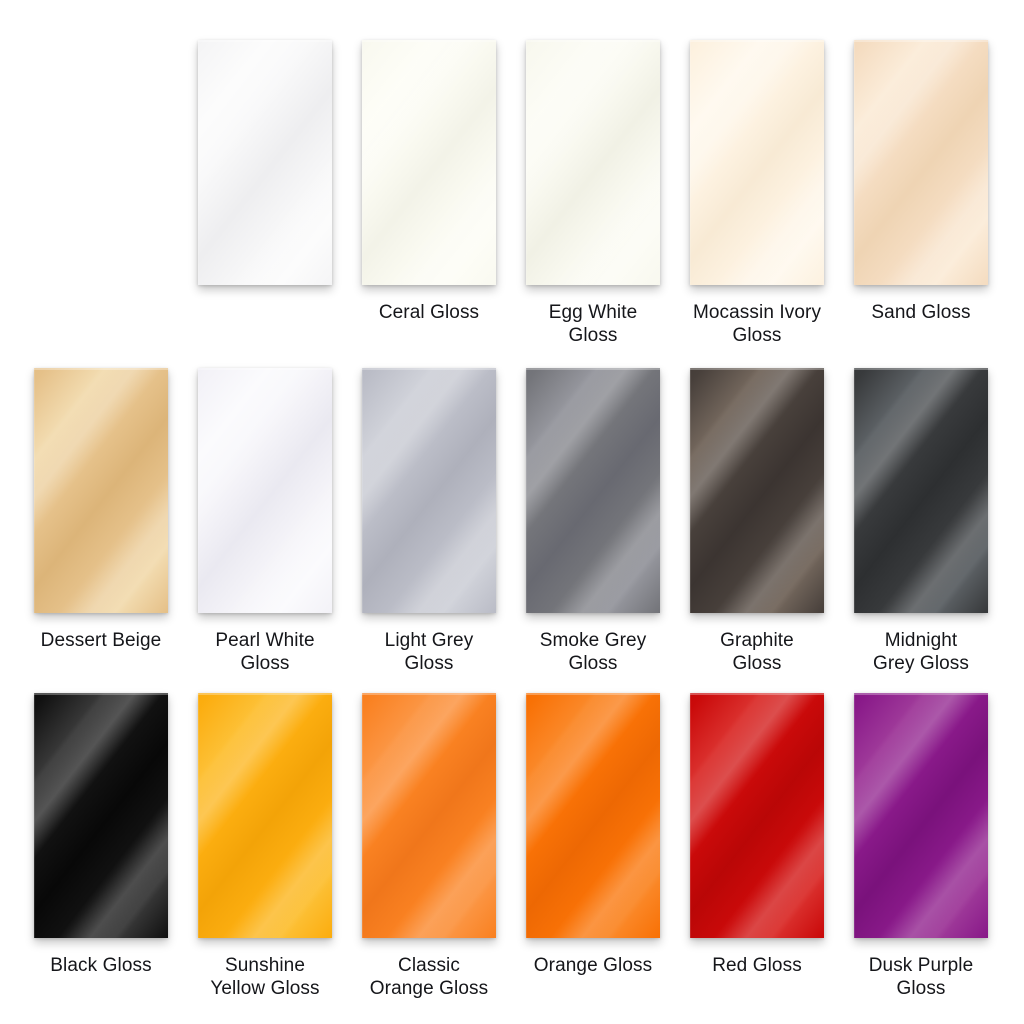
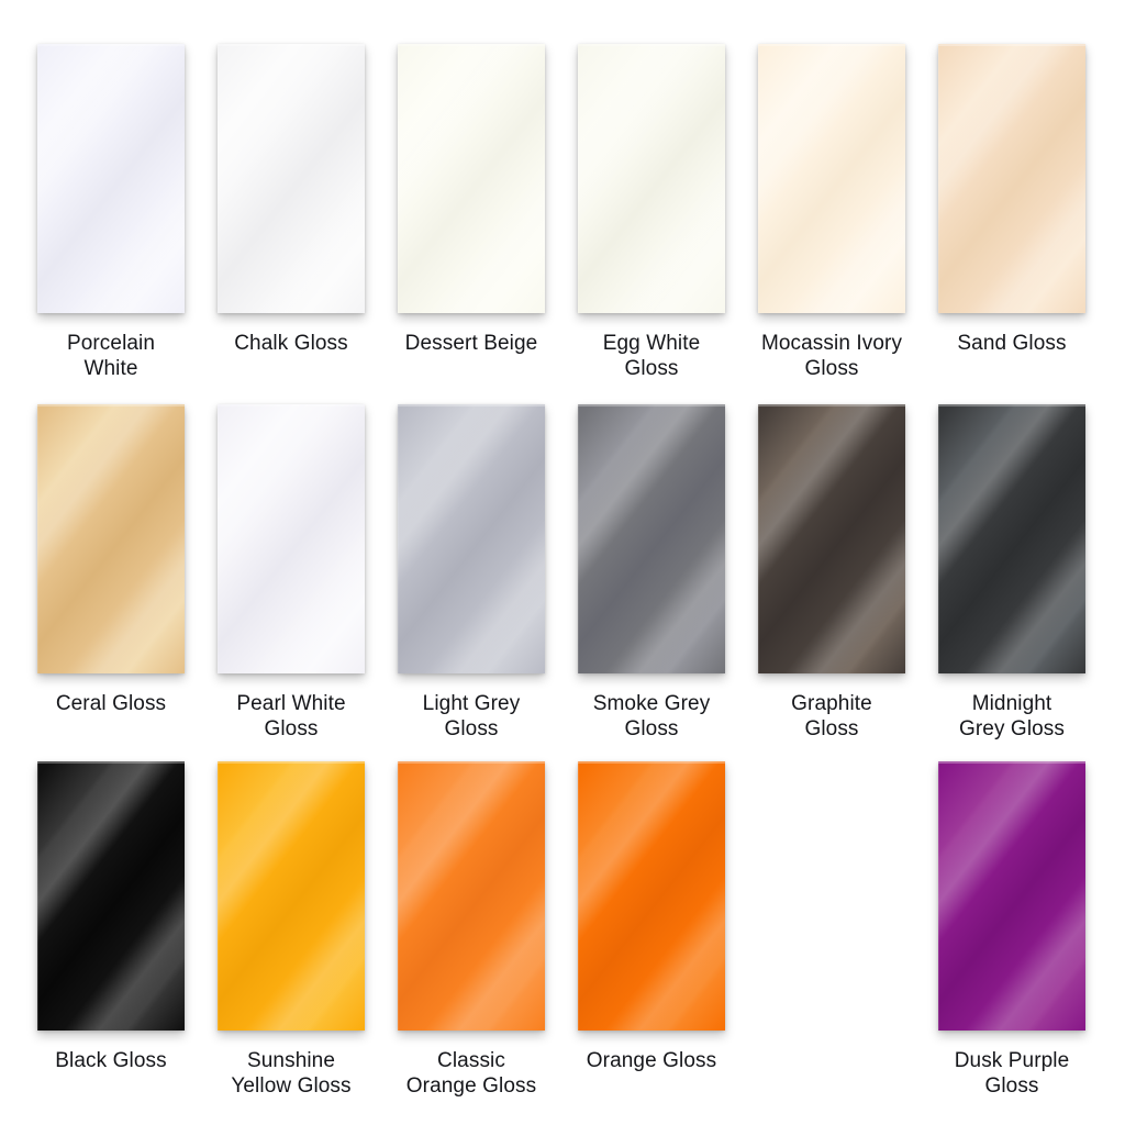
+ Porcelain
+ White
+ Chalk Gloss
- Ceral Gloss
+ Dessert Beige
  Egg White
  Gloss
  Mocassin Ivory
  Gloss
  Sand Gloss
- Dessert Beige
+ Ceral Gloss
  Pearl White
  Gloss
  Light Grey
  Gloss
  Smoke Grey
  Gloss
  Graphite
  Gloss
  Midnight
  Grey Gloss
  Black Gloss
  Sunshine
  Yellow Gloss
  Classic
  Orange Gloss
  Orange Gloss
- Red Gloss
  Dusk Purple
  Gloss
